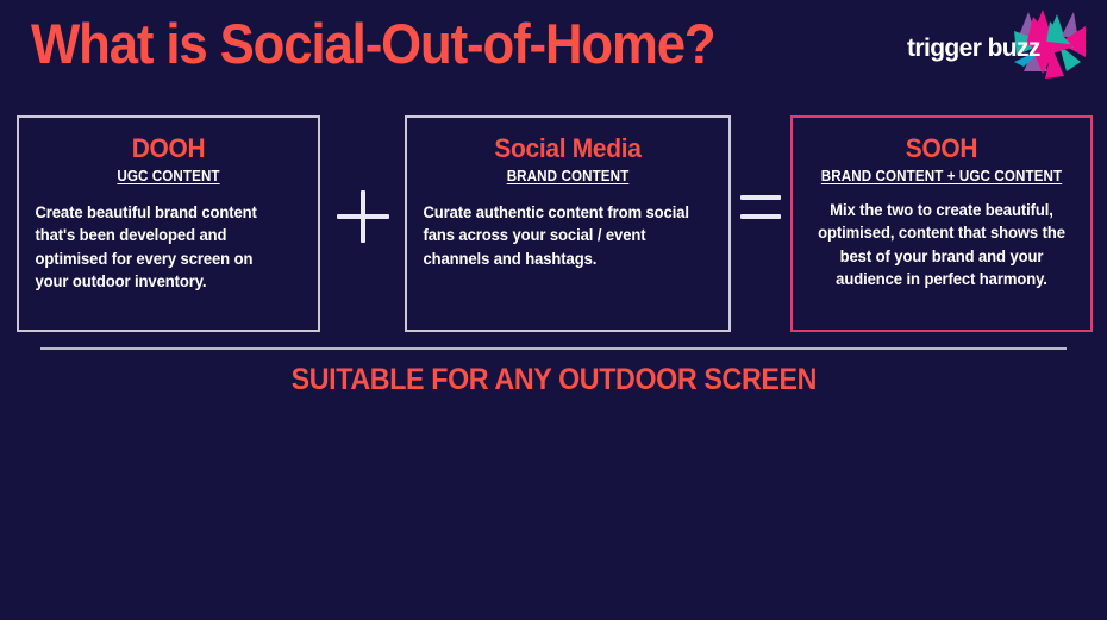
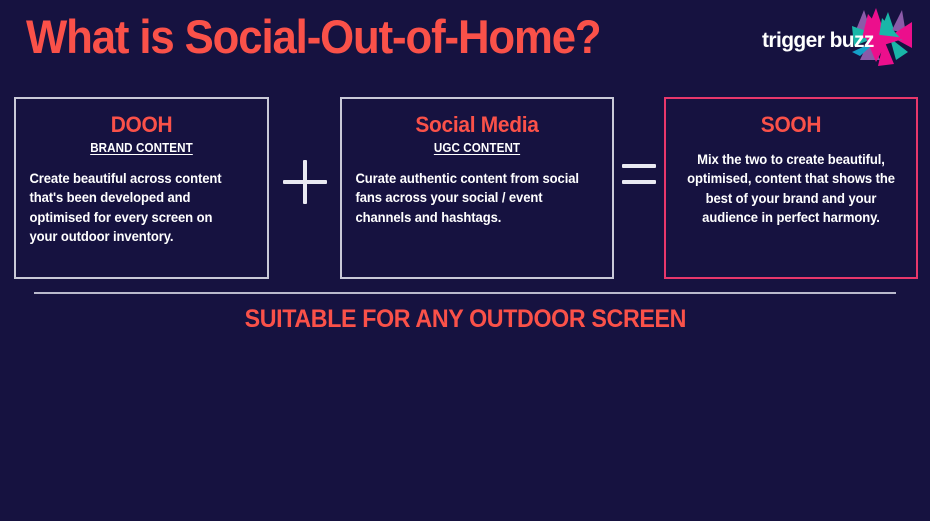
  What is Social-Out-of-Home?
  trigger buzz
  DOOH
- UGC CONTENT
+ BRAND CONTENT
- Create beautiful brand content that's been developed and optimised for every screen on your outdoor inventory.
+ Create beautiful across content that's been developed and optimised for every screen on your outdoor inventory.
  Social Media
- BRAND CONTENT
+ UGC CONTENT
  Curate authentic content from social fans across your social / event channels and hashtags.
  SOOH
- BRAND CONTENT + UGC CONTENT
  Mix the two to create beautiful, optimised, content that shows the best of your brand and your audience in perfect harmony.
  SUITABLE FOR ANY OUTDOOR SCREEN
